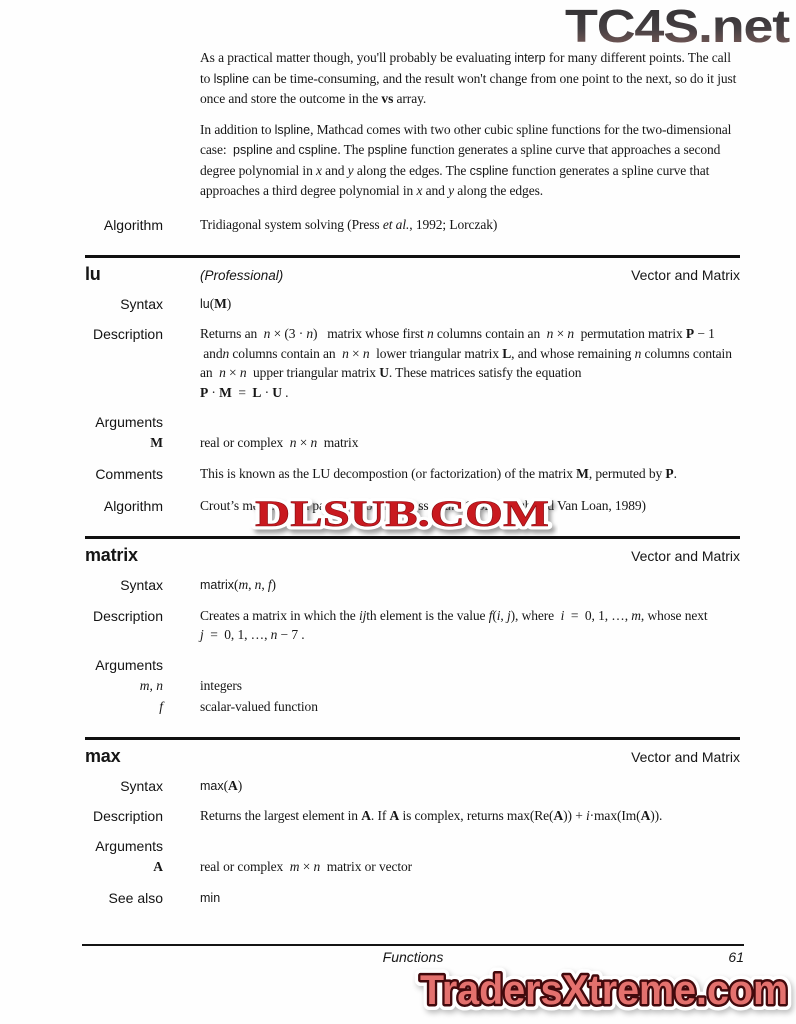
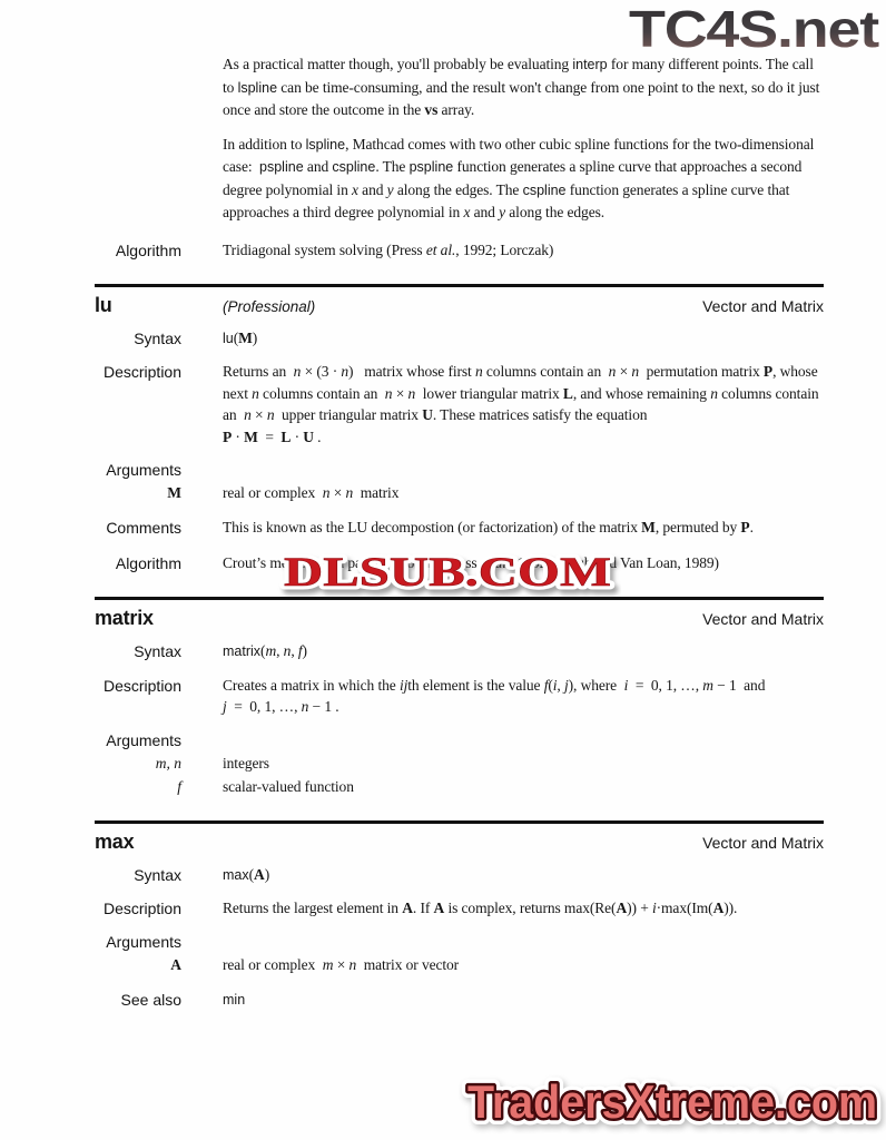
  TC4S.net
  As a practical matter though, you'll probably be evaluating interp for many different points. The call to lspline can be time-consuming, and the result won't change from one point to the next, so do it just once and store the outcome in the vs array.
  In addition to lspline, Mathcad comes with two other cubic spline functions for the two-dimensional case: pspline and cspline. The pspline function generates a spline curve that approaches a second degree polynomial in x and y along the edges. The cspline function generates a spline curve that approaches a third degree polynomial in x and y along the edges.
  Algorithm
  Tridiagonal system solving (Press et al., 1992; Lorczak)
  lu
  (Professional)
  Vector and Matrix
  Syntax
  lu(M)
  Description
- Returns an n × (3 · n) matrix whose first n columns contain an n × n permutation matrix P − 1 andn columns contain an n × n lower triangular matrix L, and whose remaining n columns contain an n × n upper triangular matrix U. These matrices satisfy the equation
+ Returns an n × (3 · n) matrix whose first n columns contain an n × n permutation matrix P, whose next n columns contain an n × n lower triangular matrix L, and whose remaining n columns contain an n × n upper triangular matrix U. These matrices satisfy the equation
  P · M = L · U .
  Arguments
  M
  real or complex n × n matrix
  Comments
  This is known as the LU decompostion (or factorization) of the matrix M, permuted by P.
  Algorithm
  Crout’s method with partial picoting (Press et al., 1992; Golub and Van Loan, 1989)
  matrix
  Vector and Matrix
  Syntax
  matrix(m, n, f)
  Description
- Creates a matrix in which the ijth element is the value f(i, j), where i = 0, 1, …, m, whose next
+ Creates a matrix in which the ijth element is the value f(i, j), where i = 0, 1, …, m − 1 and
- j = 0, 1, …, n − 7 .
+ j = 0, 1, …, n − 1 .
  Arguments
  m, n
  integers
  f
  scalar-valued function
  max
  Vector and Matrix
  Syntax
  max(A)
  Description
  Returns the largest element in A. If A is complex, returns max(Re(A)) + i·max(Im(A)).
  Arguments
  A
  real or complex m × n matrix or vector
  See also
  min
- Functions
- 61
  DLSUB.COM
  TradersXtreme.com
